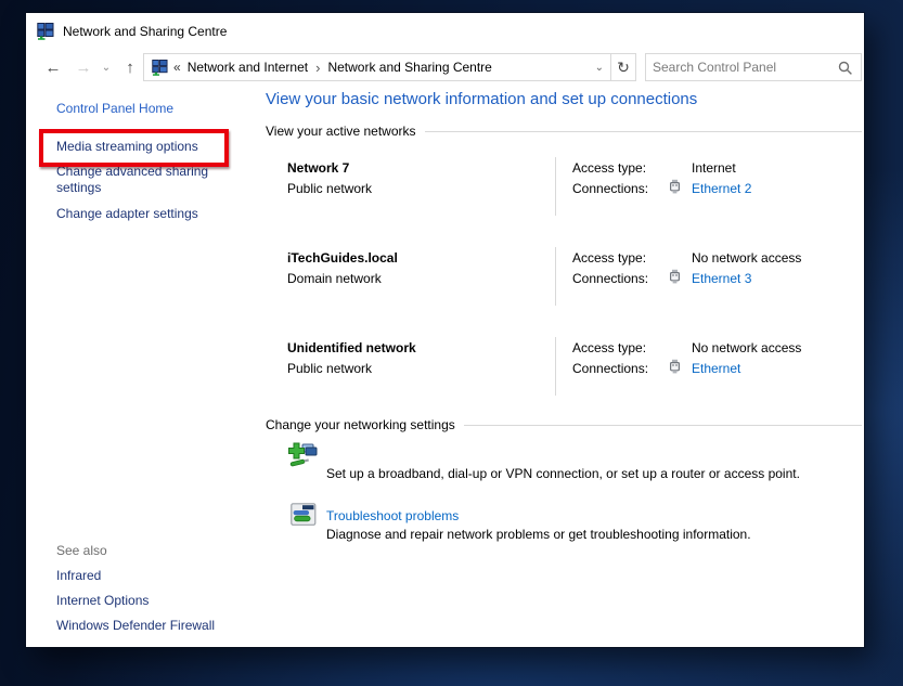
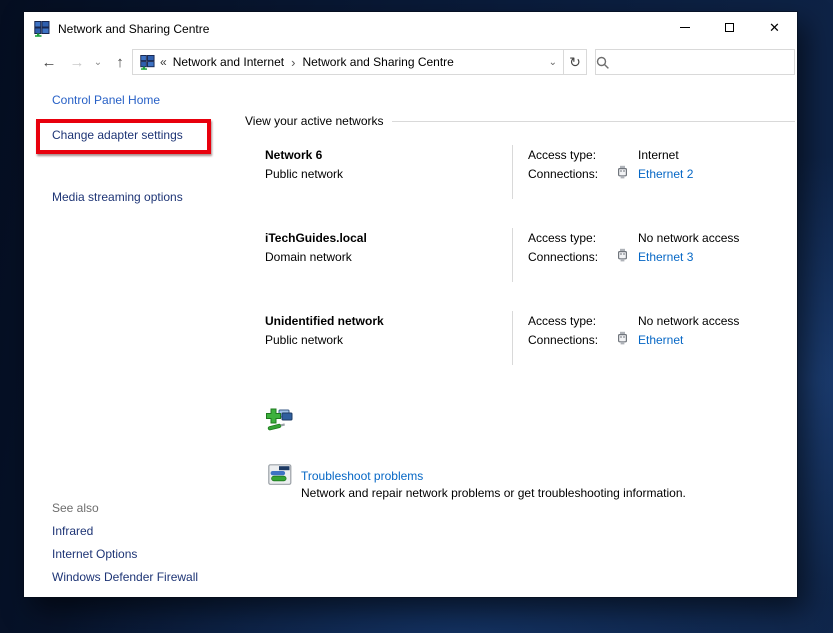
  Network and Sharing Centre
+ ✕
  ←
  →
  ⌄
  ↑
  «
  Network and Internet
  ›
  Network and Sharing Centre
  ⌄
  ↻
- Search Control Panel
  Control Panel Home
- Media streaming options
+ Change adapter settings
- Change advanced sharing settings
- Change adapter settings
+ Media streaming options
  See also
  Infrared
  Internet Options
  Windows Defender Firewall
- View your basic network information and set up connections
  View your active networks
- Network 7
+ Network 6
  Public network
  Access type:
  Internet
  Connections:
  Ethernet 2
  iTechGuides.local
  Domain network
  Access type:
  No network access
  Connections:
  Ethernet 3
  Unidentified network
  Public network
  Access type:
  No network access
  Connections:
  Ethernet
- Change your networking settings
- Set up a broadband, dial-up or VPN connection, or set up a router or access point.
  Troubleshoot problems
- Diagnose and repair network problems or get troubleshooting information.
+ Network and repair network problems or get troubleshooting information.
